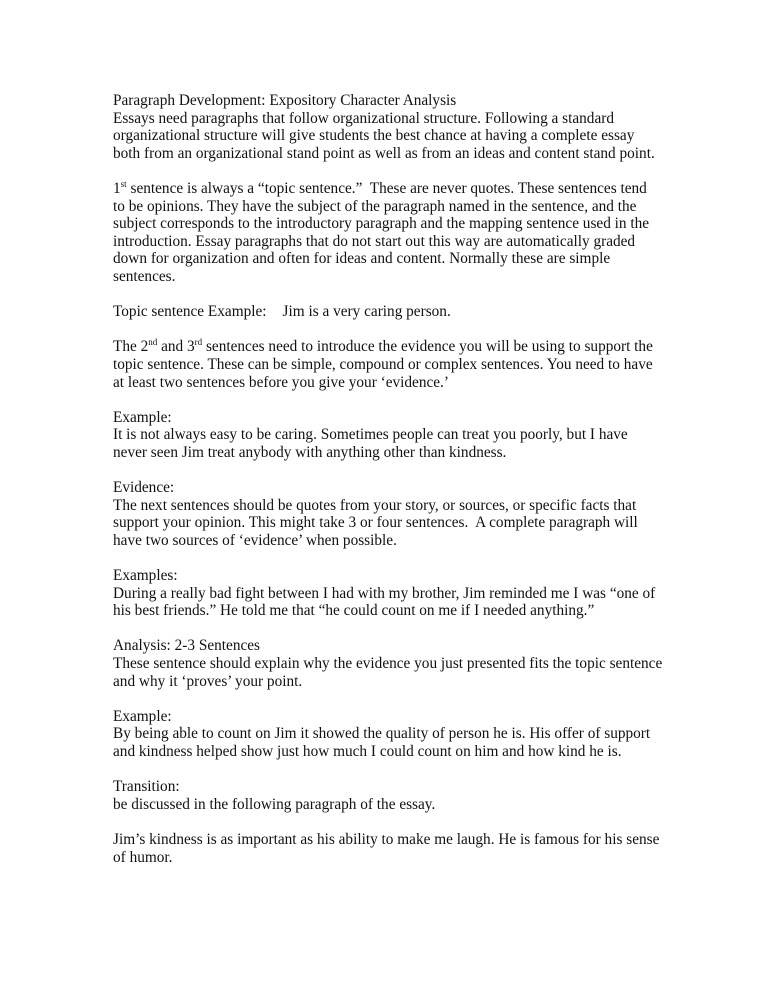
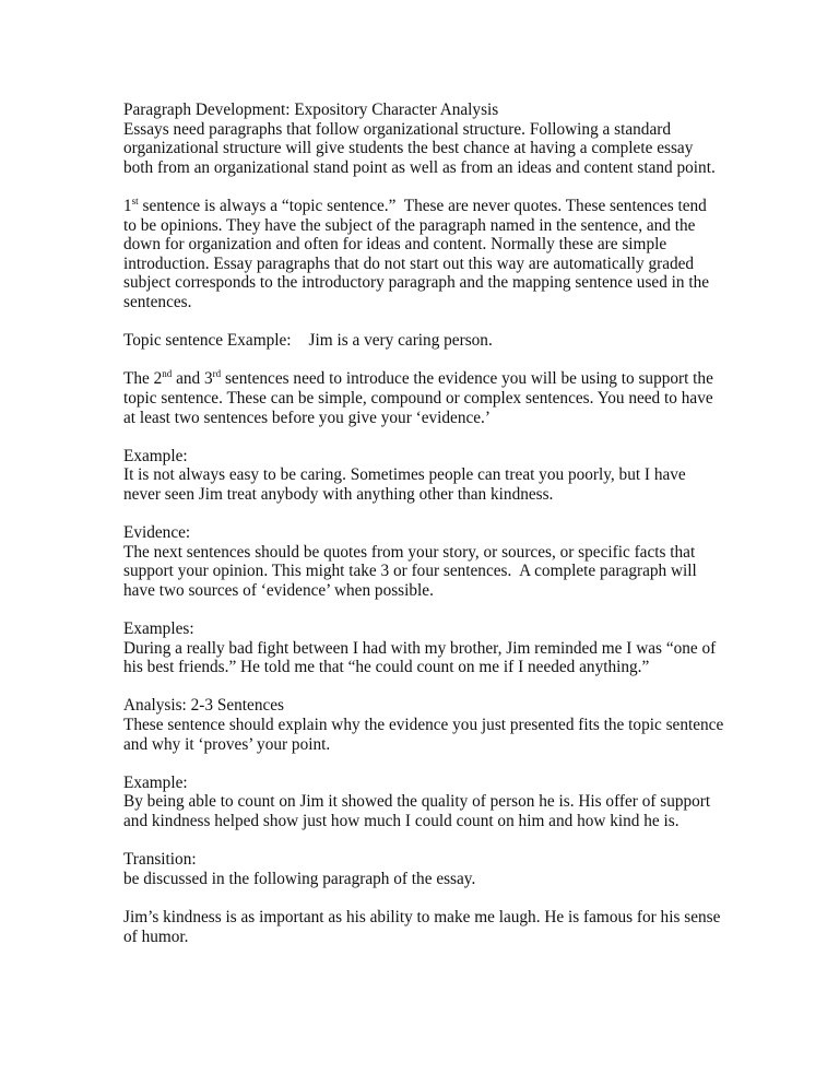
  Paragraph Development: Expository Character Analysis
  Essays need paragraphs that follow organizational structure. Following a standard
  organizational structure will give students the best chance at having a complete essay
  both from an organizational stand point as well as from an ideas and content stand point.
  1st sentence is always a “topic sentence.” These are never quotes. These sentences tend
  to be opinions. They have the subject of the paragraph named in the sentence, and the
- subject corresponds to the introductory paragraph and the mapping sentence used in the
+ down for organization and often for ideas and content. Normally these are simple
  introduction. Essay paragraphs that do not start out this way are automatically graded
- down for organization and often for ideas and content. Normally these are simple
+ subject corresponds to the introductory paragraph and the mapping sentence used in the
  sentences.
  Topic sentence Example: Jim is a very caring person.
  The 2nd and 3rd sentences need to introduce the evidence you will be using to support the
  topic sentence. These can be simple, compound or complex sentences. You need to have
  at least two sentences before you give your ‘evidence.’
  Example:
  It is not always easy to be caring. Sometimes people can treat you poorly, but I have
  never seen Jim treat anybody with anything other than kindness.
  Evidence:
  The next sentences should be quotes from your story, or sources, or specific facts that
  support your opinion. This might take 3 or four sentences. A complete paragraph will
  have two sources of ‘evidence’ when possible.
  Examples:
  During a really bad fight between I had with my brother, Jim reminded me I was “one of
  his best friends.” He told me that “he could count on me if I needed anything.”
  Analysis: 2-3 Sentences
  These sentence should explain why the evidence you just presented fits the topic sentence
  and why it ‘proves’ your point.
  Example:
  By being able to count on Jim it showed the quality of person he is. His offer of support
  and kindness helped show just how much I could count on him and how kind he is.
  Transition:
  be discussed in the following paragraph of the essay.
  Jim’s kindness is as important as his ability to make me laugh. He is famous for his sense
  of humor.
